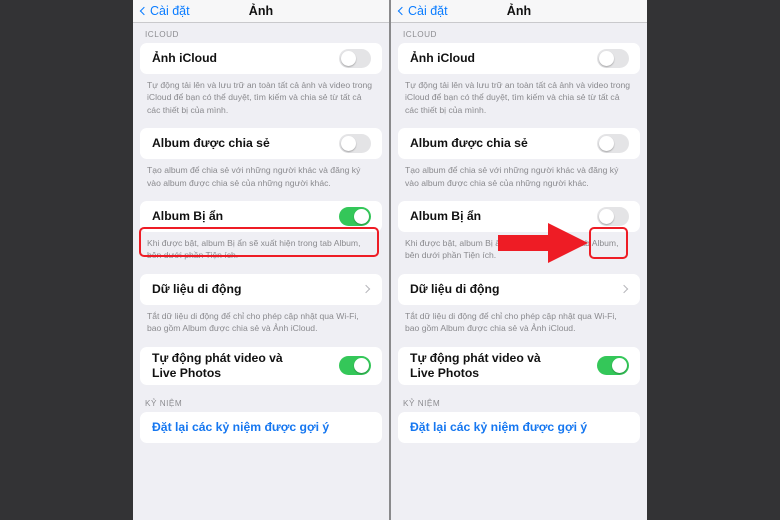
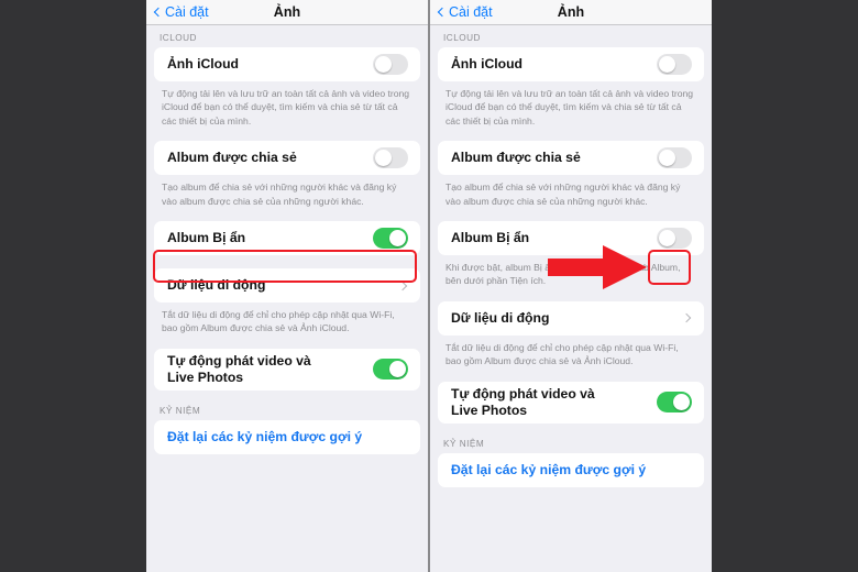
  Cài đặt
  Ảnh
  ICLOUD
  Ảnh iCloud
  Tự động tải lên và lưu trữ an toàn tất cả ảnh và video trong iCloud để bạn có thể duyệt, tìm kiếm và chia sẻ từ tất cả các thiết bị của mình.
  Album được chia sẻ
  Tạo album để chia sẻ với những người khác và đăng ký vào album được chia sẻ của những người khác.
  Album Bị ẩn
- Khi được bật, album Bị ẩn sẽ xuất hiện trong tab Album, bên dưới phần Tiện ích.
  Dữ liệu di động
  Tắt dữ liệu di động để chỉ cho phép cập nhật qua Wi-Fi, bao gồm Album được chia sẻ và Ảnh iCloud.
  Tự động phát video và
  Live Photos
  KỶ NIỆM
  Đặt lại các kỷ niệm được gợi ý
  Cài đặt
  Ảnh
  ICLOUD
  Ảnh iCloud
  Tự động tải lên và lưu trữ an toàn tất cả ảnh và video trong iCloud để bạn có thể duyệt, tìm kiếm và chia sẻ từ tất cả các thiết bị của mình.
  Album được chia sẻ
  Tạo album để chia sẻ với những người khác và đăng ký vào album được chia sẻ của những người khác.
  Album Bị ẩn
  Dữ liệu di động
  Tắt dữ liệu di động để chỉ cho phép cập nhật qua Wi-Fi, bao gồm Album được chia sẻ và Ảnh iCloud.
  Tự động phát video và
  Live Photos
  KỶ NIỆM
  Đặt lại các kỷ niệm được gợi ý
